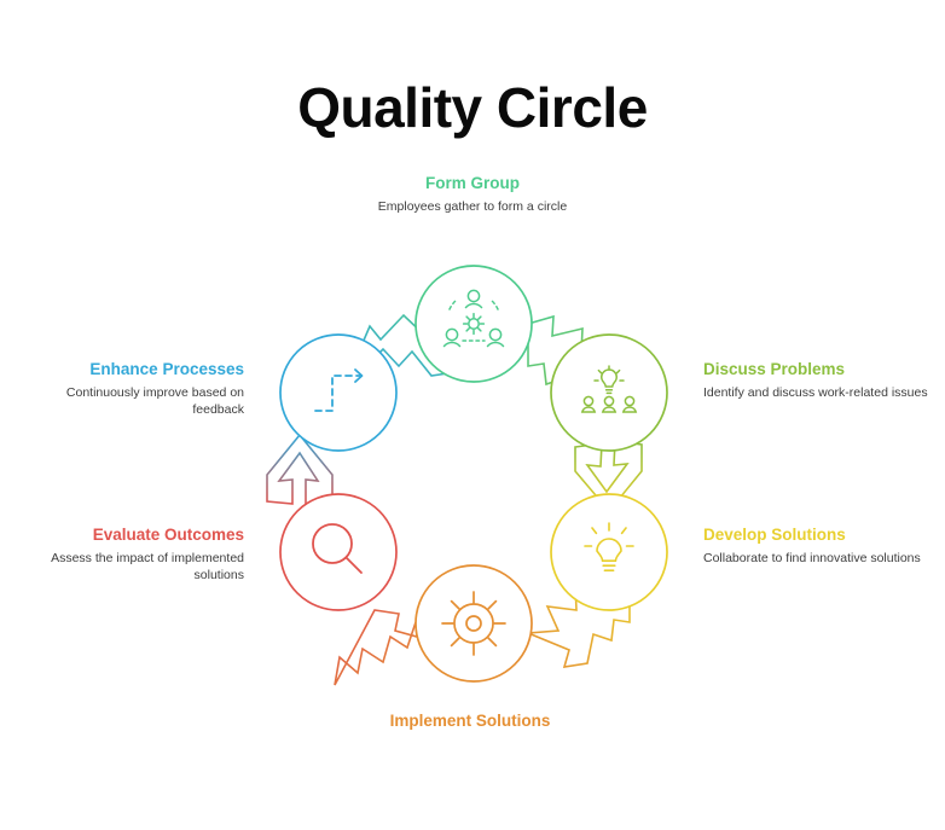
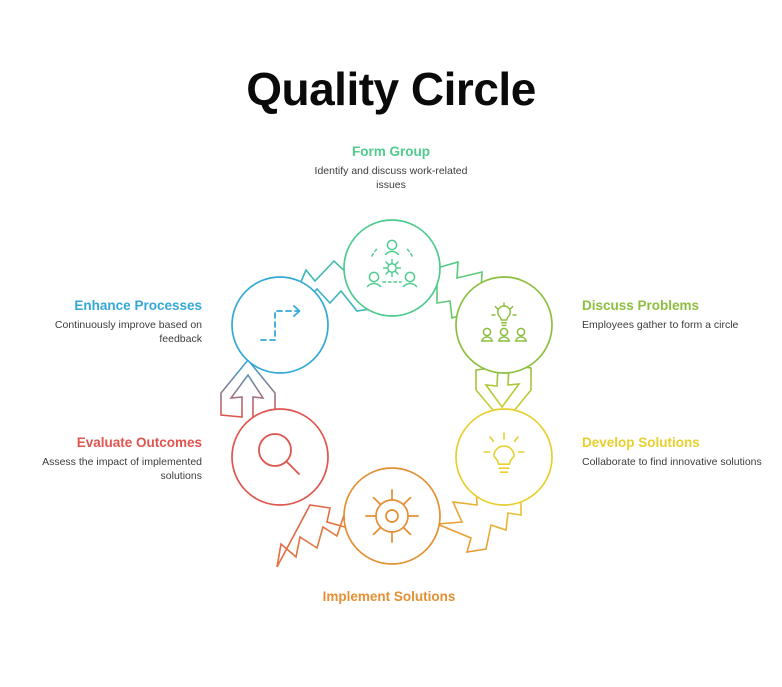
  Quality Circle
  Form Group
- Employees gather to form a circle
+ Identify and discuss work-related issues
  Discuss Problems
- Identify and discuss work-related issues
+ Employees gather to form a circle
  Develop Solutions
  Collaborate to find innovative solutions
  Implement Solutions
  Evaluate Outcomes
  Assess the impact of implemented solutions
  Enhance Processes
  Continuously improve based on feedback
